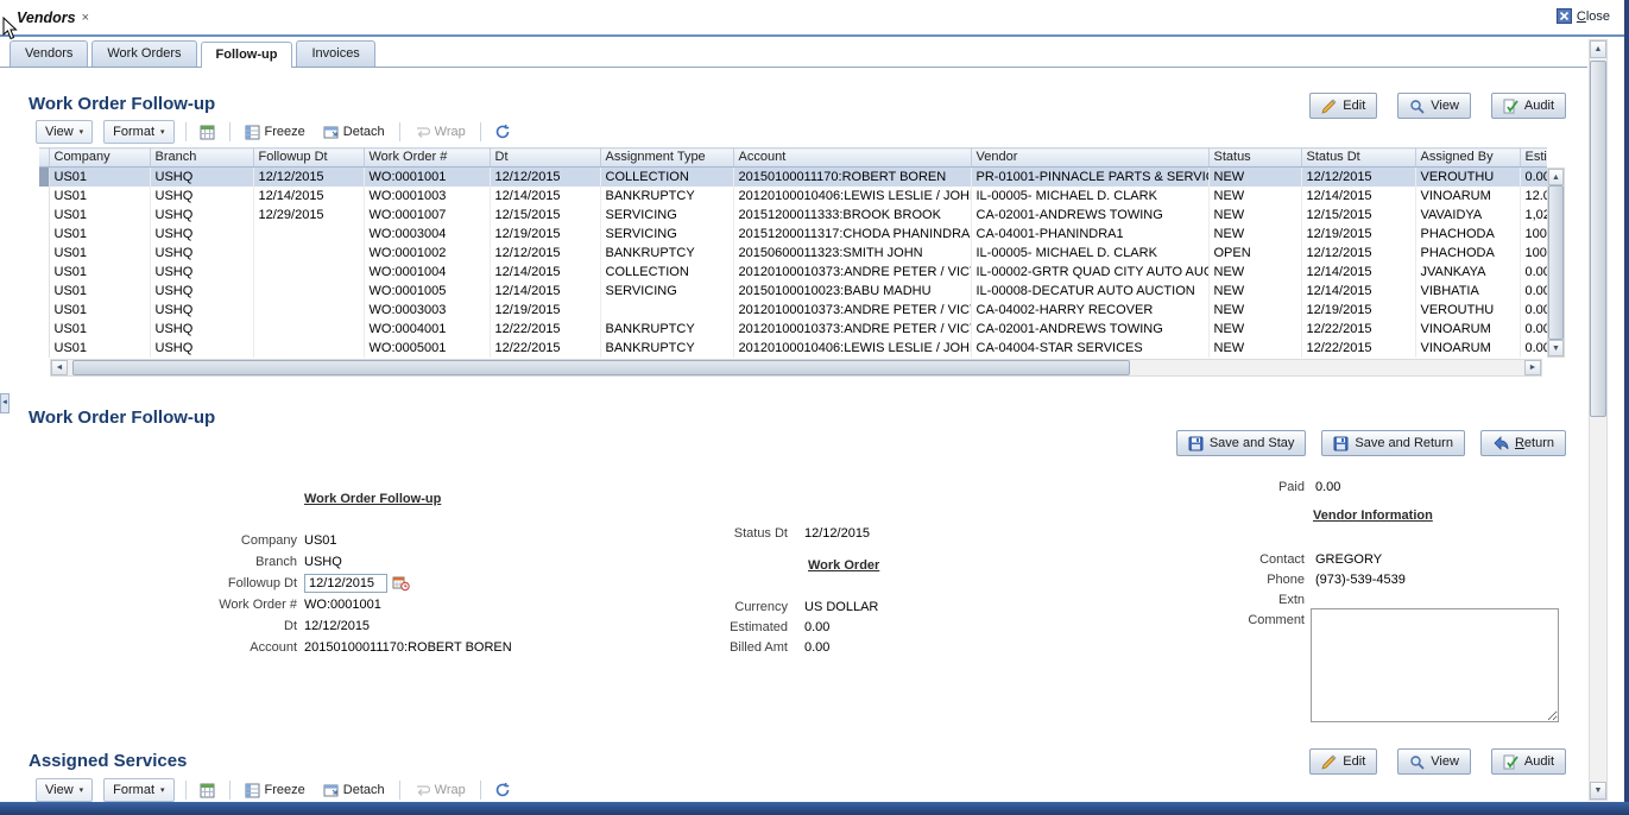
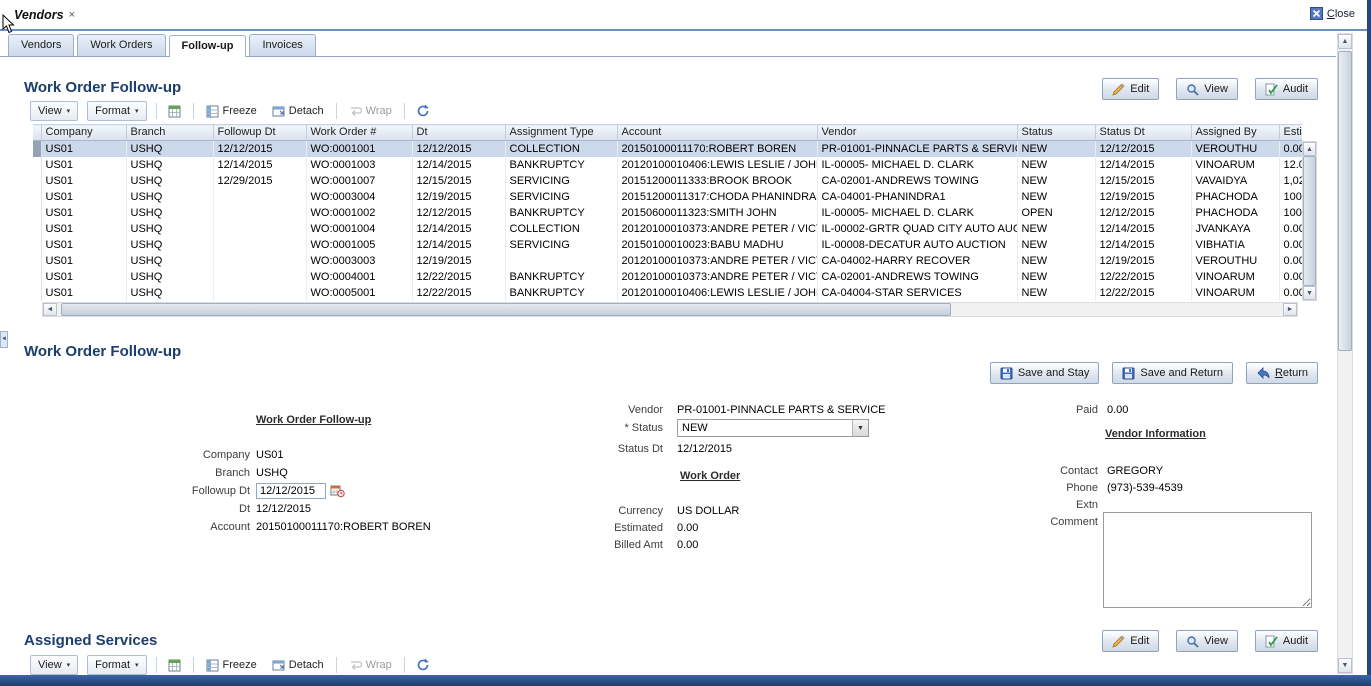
  Vendors
  ×
  Close
  Vendors
  Work Orders
  Follow-up
  Invoices
  Work Order Follow-up
  Edit
  View
  Audit
  View
  Format
  Freeze
  Detach
  Wrap
  	Company	Branch	Followup Dt	Work Order #	Dt	Assignment Type	Account	Vendor	Status	Status Dt	Assigned By	Esti
  	US01	USHQ	12/12/2015	WO:0001001	12/12/2015	COLLECTION	20150100011170:ROBERT BOREN	PR-01001-PINNACLE PARTS & SERVI	NEW	12/12/2015	VEROUTHU	0.0
  	US01	USHQ	12/14/2015	WO:0001003	12/14/2015	BANKRUPTCY	20120100010406:LEWIS LESLIE / JOH	IL-00005- MICHAEL D. CLARK	NEW	12/14/2015	VINOARUM	12.
  	US01	USHQ	12/29/2015	WO:0001007	12/15/2015	SERVICING	20151200011333:BROOK BROOK	CA-02001-ANDREWS TOWING	NEW	12/15/2015	VAVAIDYA	1,0
  	US01	USHQ		WO:0003004	12/19/2015	SERVICING	20151200011317:CHODA PHANINDRA	CA-04001-PHANINDRA1	NEW	12/19/2015	PHACHODA	100
  	US01	USHQ		WO:0001002	12/12/2015	BANKRUPTCY	20150600011323:SMITH JOHN	IL-00005- MICHAEL D. CLARK	OPEN	12/12/2015	PHACHODA	100
  	US01	USHQ		WO:0001004	12/14/2015	COLLECTION	20120100010373:ANDRE PETER / VIC	IL-00002-GRTR QUAD CITY AUTO AUC	NEW	12/14/2015	JVANKAYA	0.0
  	US01	USHQ		WO:0001005	12/14/2015	SERVICING	20150100010023:BABU MADHU	IL-00008-DECATUR AUTO AUCTION	NEW	12/14/2015	VIBHATIA	0.0
  	US01	USHQ		WO:0003003	12/19/2015		20120100010373:ANDRE PETER / VIC	CA-04002-HARRY RECOVER	NEW	12/19/2015	VEROUTHU	0.0
  	US01	USHQ		WO:0004001	12/22/2015	BANKRUPTCY	20120100010373:ANDRE PETER / VIC	CA-02001-ANDREWS TOWING	NEW	12/22/2015	VINOARUM	0.0
  	US01	USHQ		WO:0005001	12/22/2015	BANKRUPTCY	20120100010406:LEWIS LESLIE / JOH	CA-04004-STAR SERVICES	NEW	12/22/2015	VINOARUM	0.0
  Work Order Follow-up
  Save and Stay
  Save and Return
  Return
  Work Order Follow-up
  Company
  US01
  Branch
  USHQ
  Followup Dt
  12/12/2015
- Work Order #
- WO:0001001
  Dt
  12/12/2015
  Account
  20150100011170:ROBERT BOREN
+ Vendor
+ PR-01001-PINNACLE PARTS & SERVICE
+ * Status
+ NEW
  Status Dt
  12/12/2015
  Work Order
  Currency
  US DOLLAR
  Estimated
  0.00
  Billed Amt
  0.00
  Paid
  0.00
  Vendor Information
  Contact
  GREGORY
  Phone
  (973)-539-4539
  Extn
  Comment
  Assigned Services
  Edit
  View
  Audit
  View
  Format
  Freeze
  Detach
  Wrap
